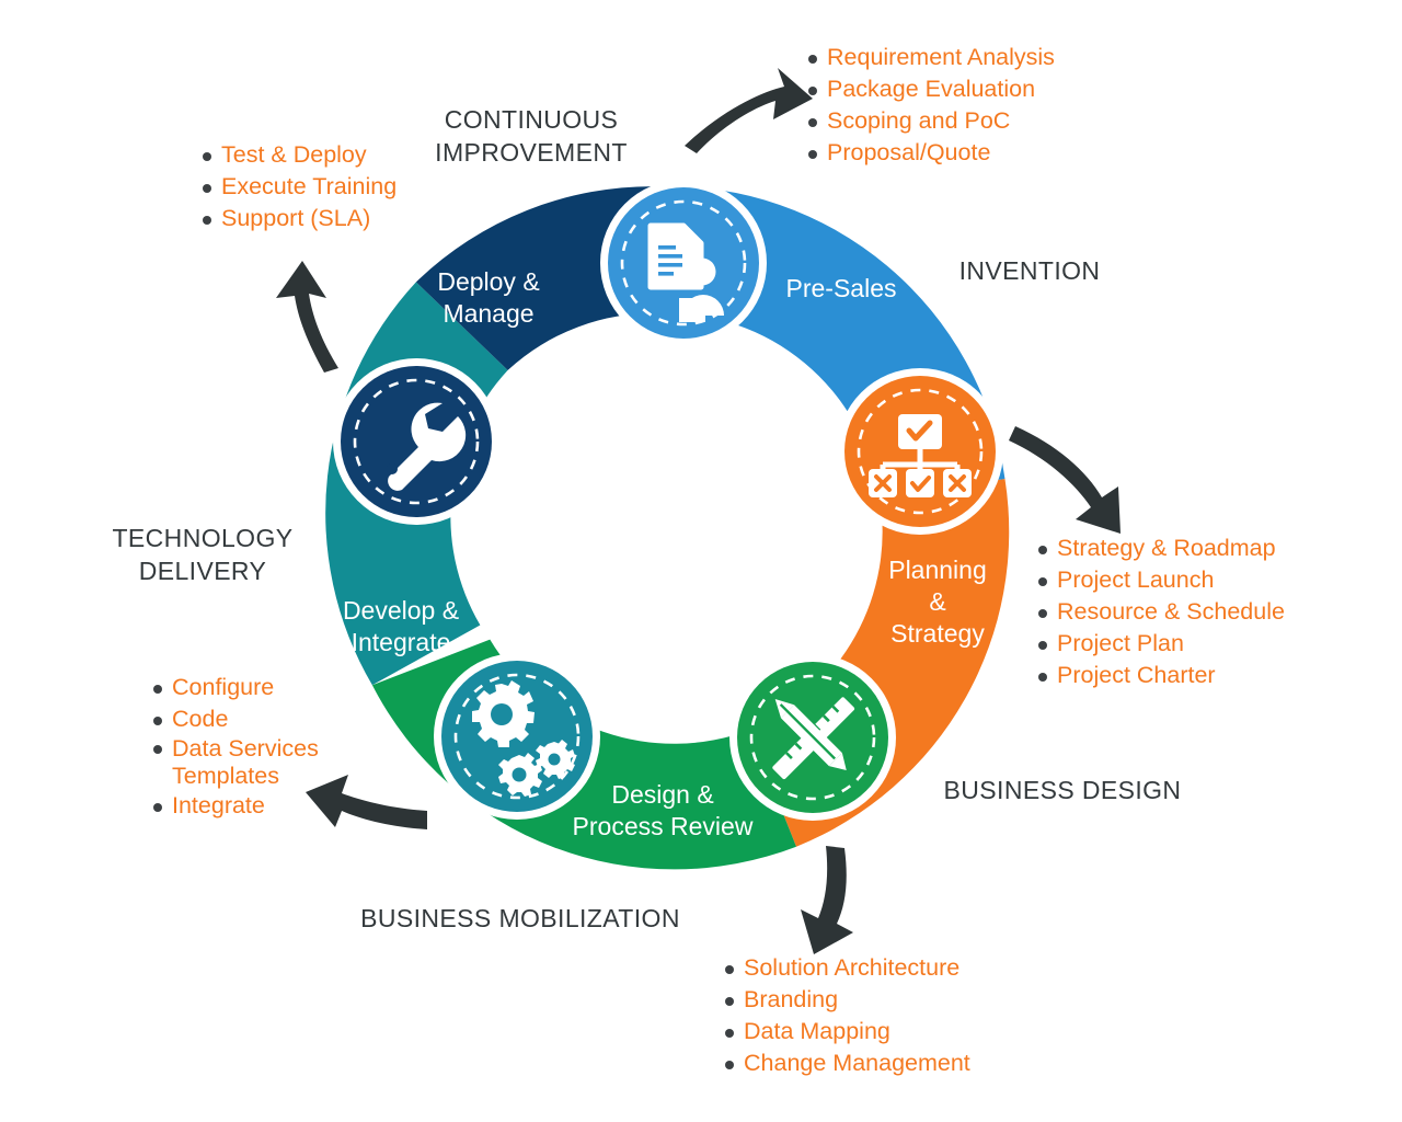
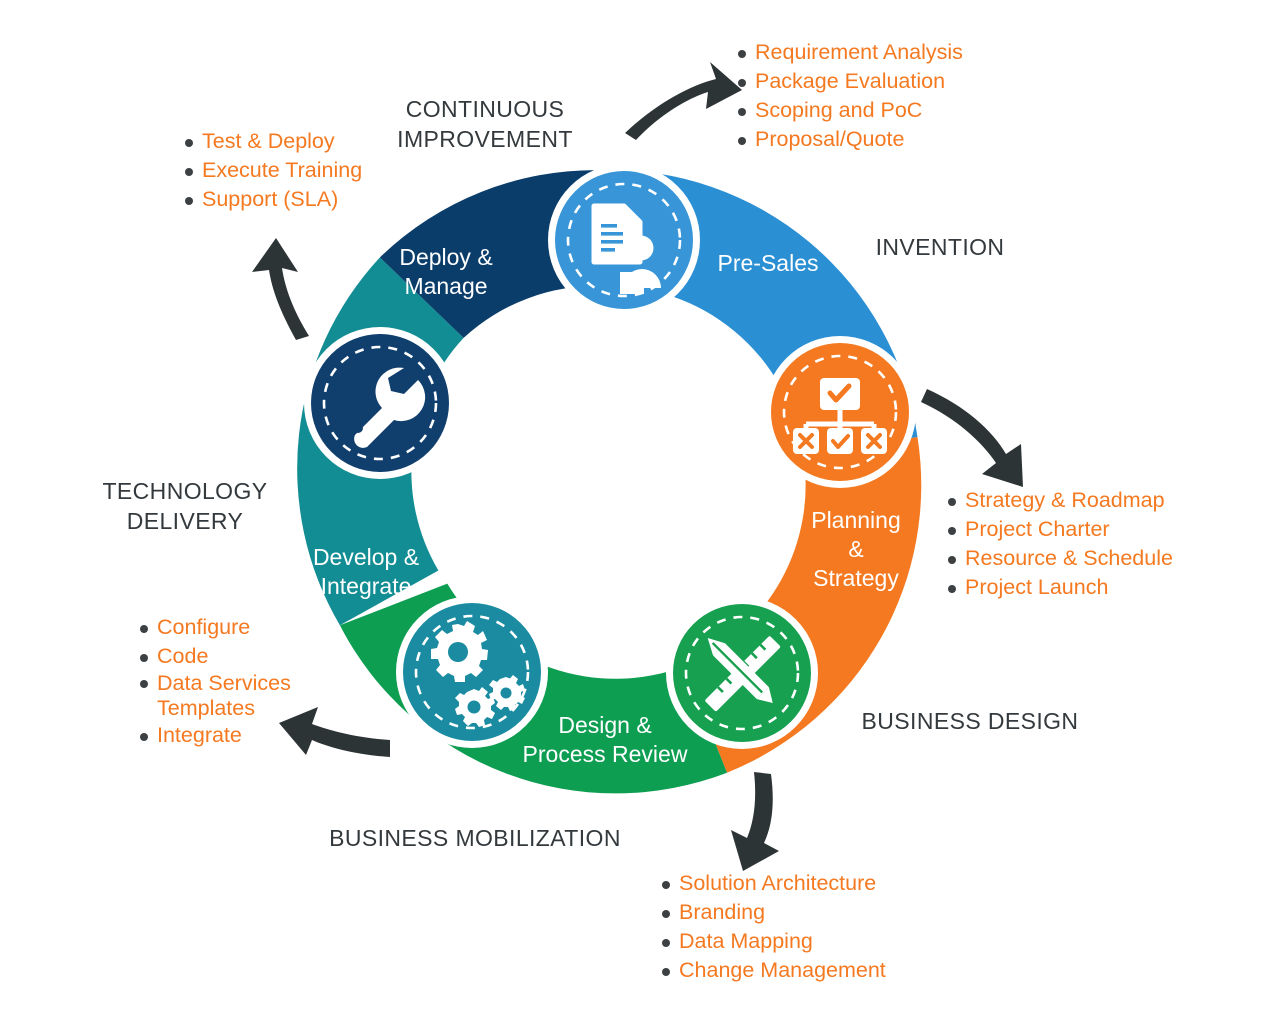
  Pre-Sales
  Planning
  &
  Strategy
  Design &
  Process Review
  Develop &
  Integrate
  Deploy &
  Manage
  CONTINUOUS
  IMPROVEMENT
  INVENTION
  BUSINESS DESIGN
  BUSINESS MOBILIZATION
  TECHNOLOGY
  DELIVERY
  Requirement Analysis
  Package Evaluation
  Scoping and PoC
  Proposal/Quote
  Strategy & Roadmap
- Project Launch
+ Project Charter
  Resource & Schedule
- Project Plan
- Project Charter
+ Project Launch
  Solution Architecture
  Branding
  Data Mapping
  Change Management
  Configure
  Code
  Data Services Templates
  Integrate
  Test & Deploy
  Execute Training
  Support (SLA)
